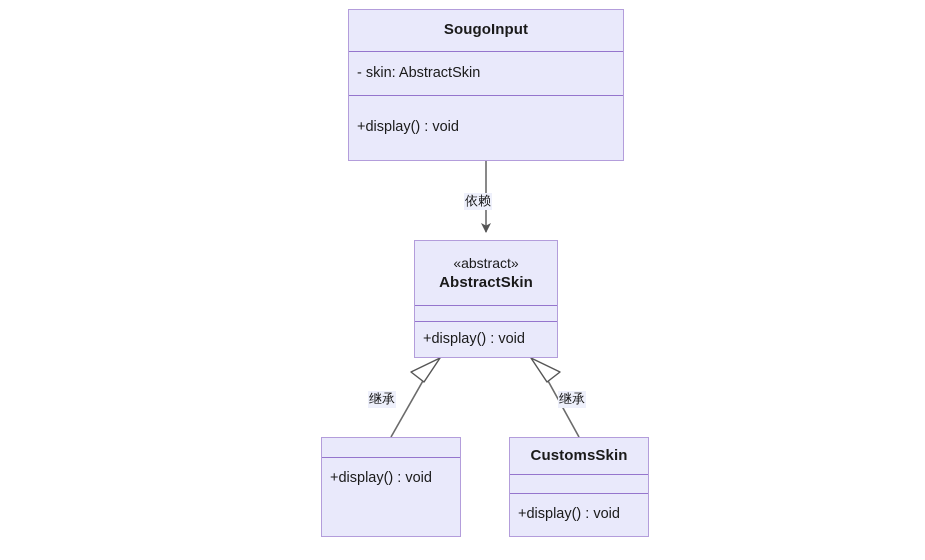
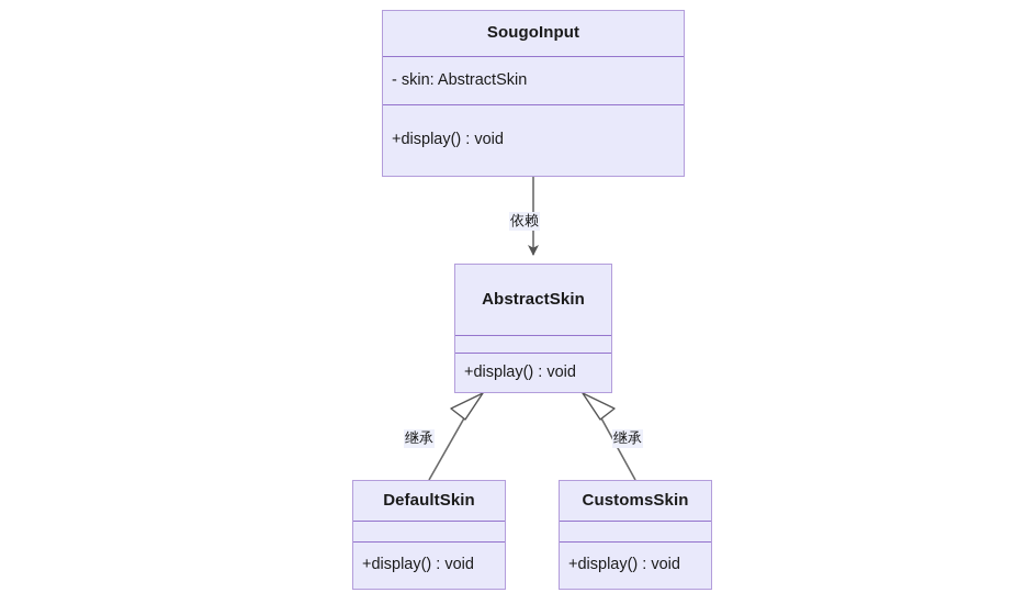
  SougoInput
  - skin: AbstractSkin
  +display() : void
- «abstract»
  AbstractSkin
  +display() : void
+ DefaultSkin
  +display() : void
  CustomsSkin
  +display() : void
  依赖
  继承
  继承
